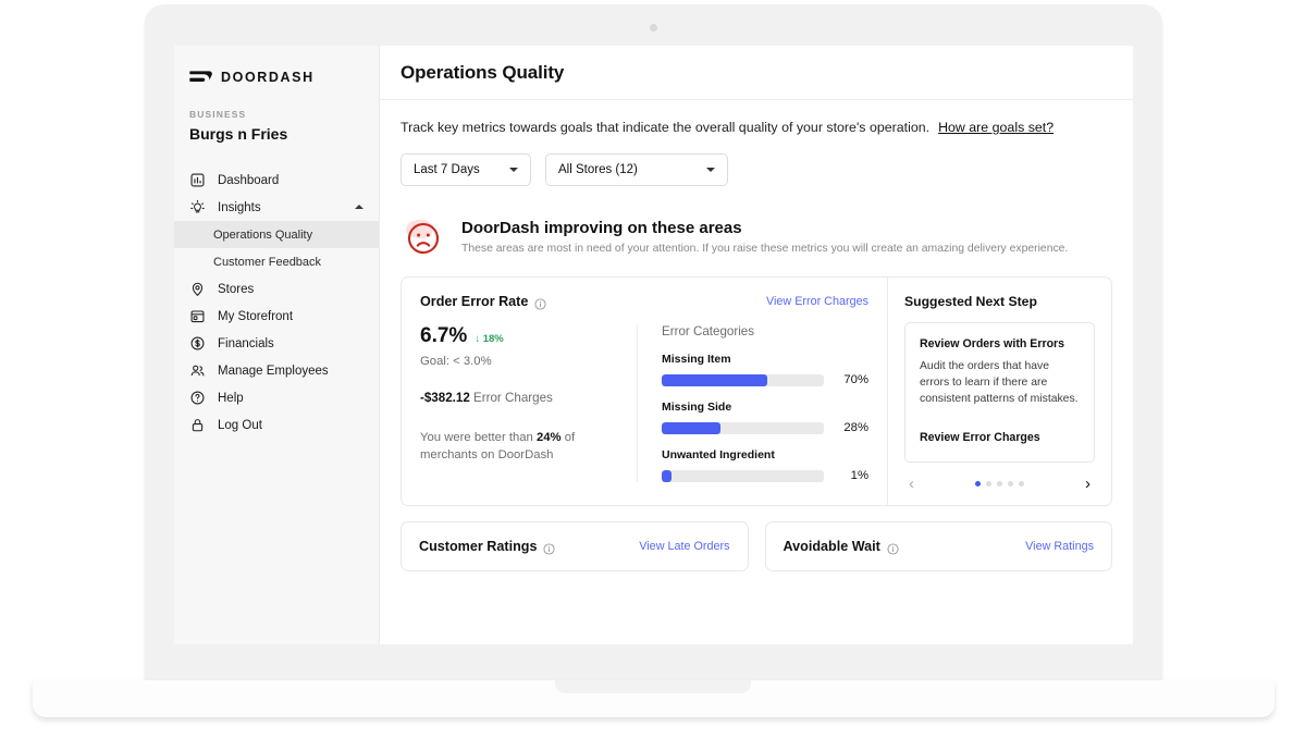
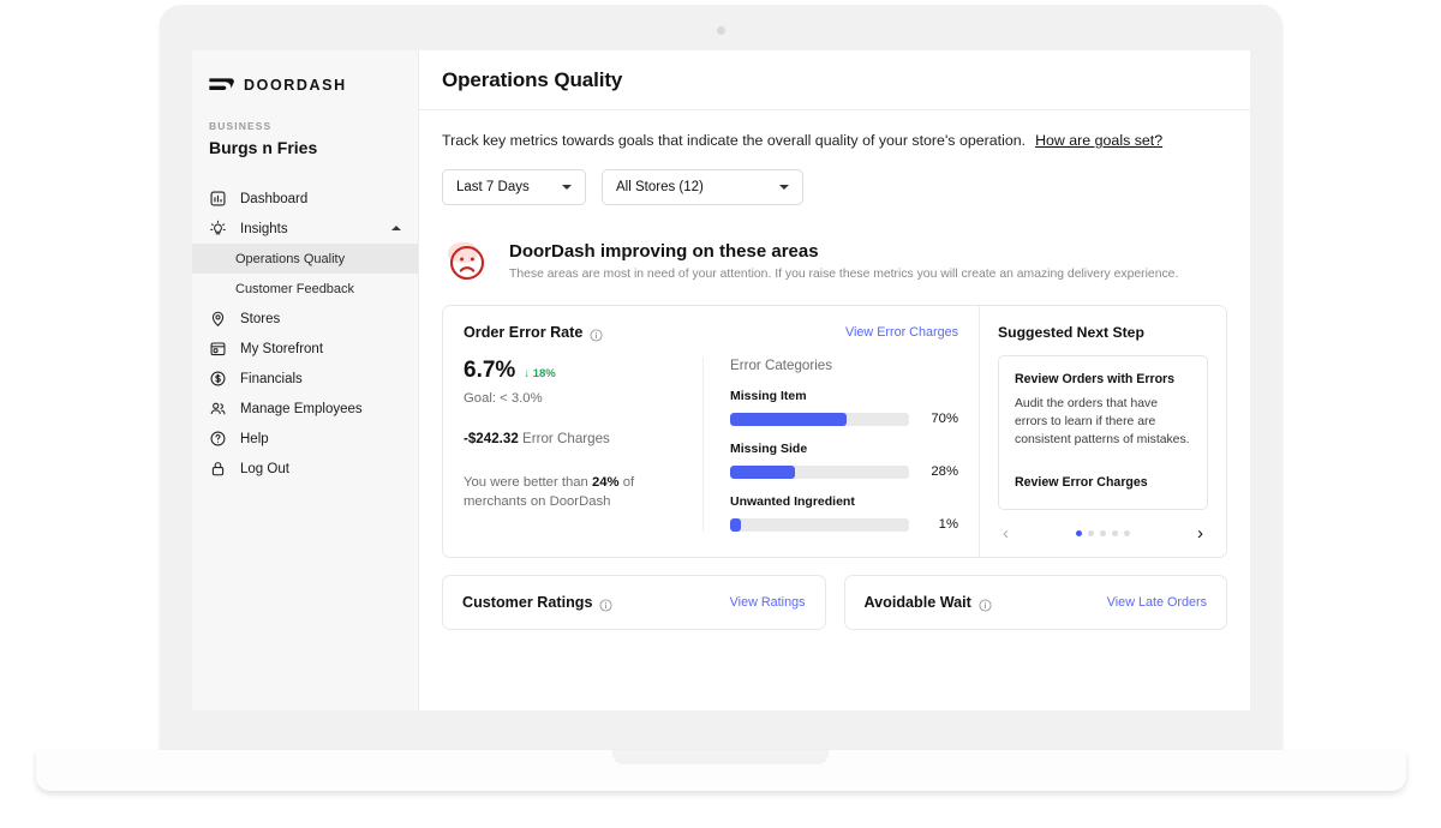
  DOORDASH
  BUSINESS
  Burgs n Fries
  Dashboard
  Insights
  Operations Quality
  Customer Feedback
  Stores
  My Storefront
  Financials
  Manage Employees
  Help
  Log Out
  Operations Quality
  Track key metrics towards goals that indicate the overall quality of your store's operation.
  How are goals set?
  Last 7 Days
  All Stores (12)
  DoorDash improving on these areas
  These areas are most in need of your attention. If you raise these metrics you will create an amazing delivery experience.
  Order Error Rate
  View Error Charges
  6.7%
  ↓ 18%
  Goal: < 3.0%
- -$382.12 Error Charges
+ -$242.32 Error Charges
  You were better than 24% of merchants on DoorDash
  Error Categories
  Missing Item
  70%
  Missing Side
  28%
  Unwanted Ingredient
  1%
  Suggested Next Step
  Review Orders with Errors
  Audit the orders that have errors to learn if there are consistent patterns of mistakes.
  Review Error Charges
  ‹
  ›
  Customer Ratings
- View Late Orders
+ View Ratings
  Avoidable Wait
- View Ratings
+ View Late Orders
